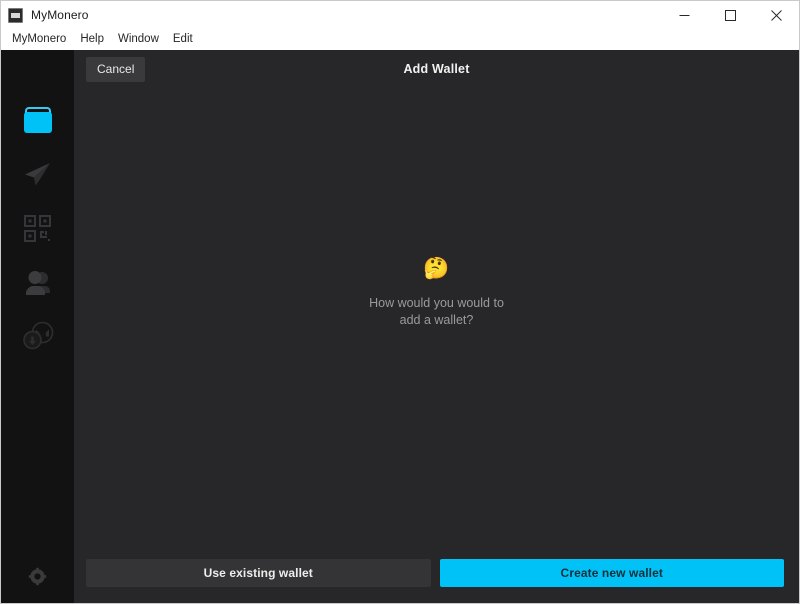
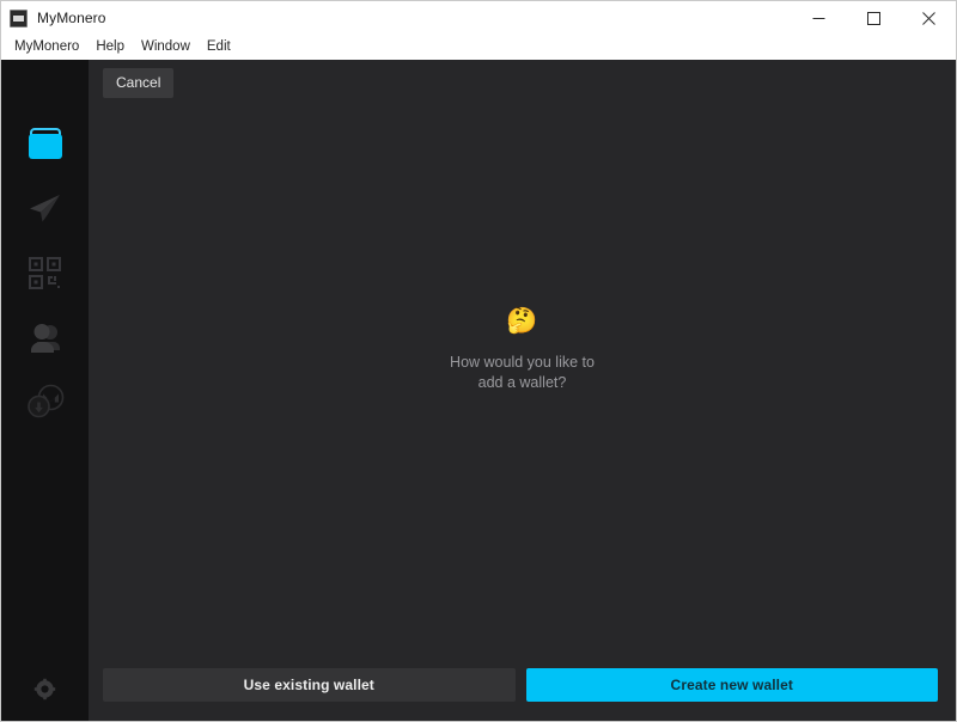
  MyMonero
  MyMonero
  Help
  Window
  Edit
  Cancel
- Add Wallet
  🤔
- How would you would to
+ How would you like to
  add a wallet?
  Use existing wallet
  Create new wallet
